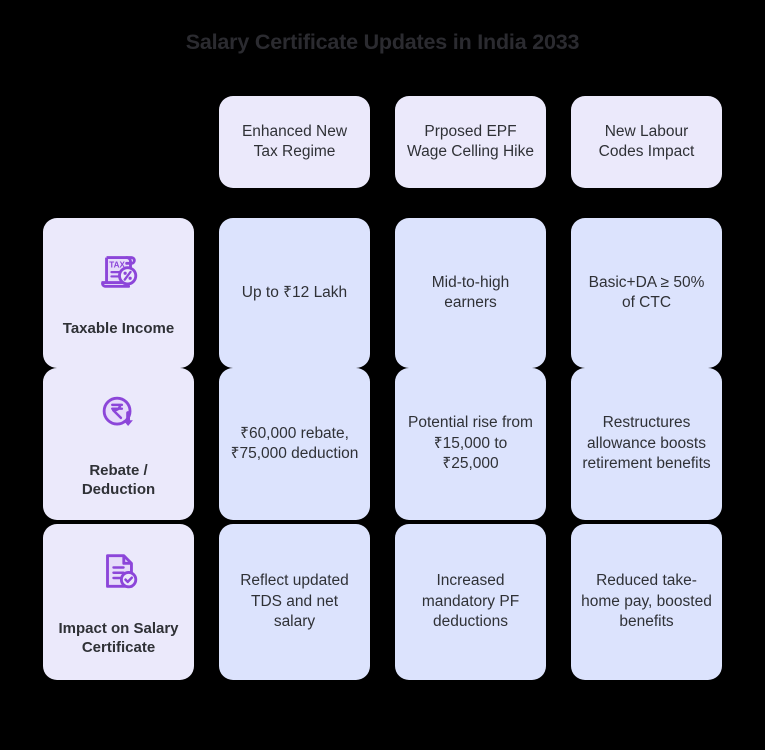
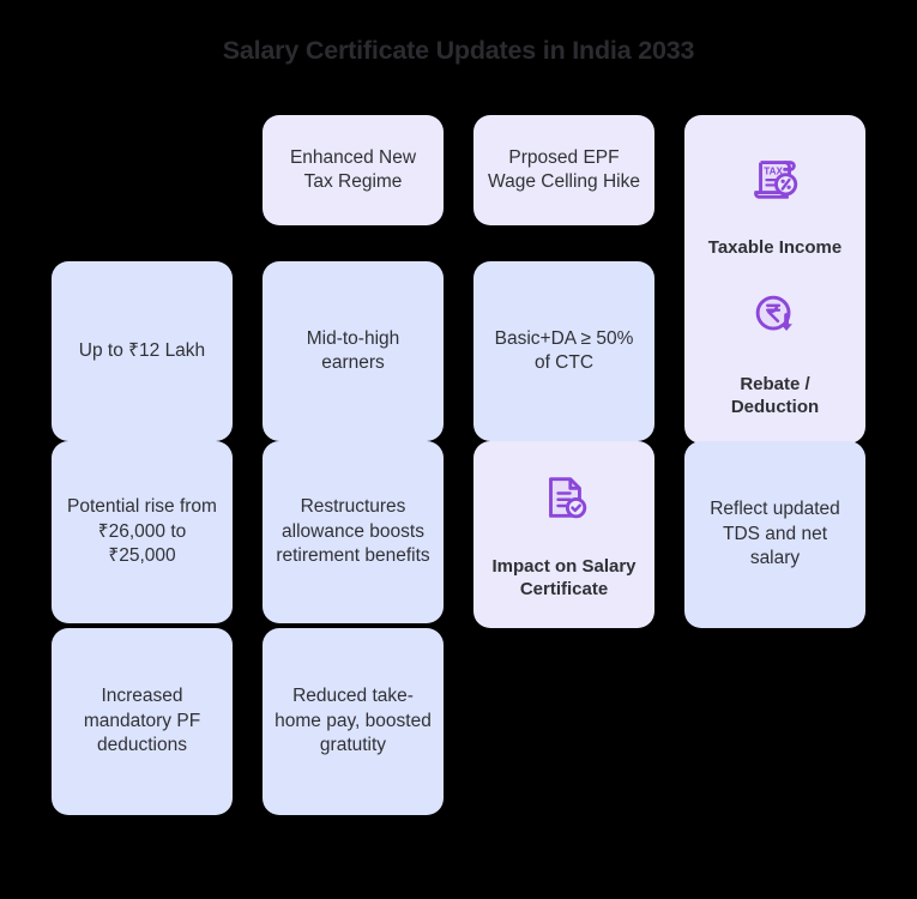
  Salary Certificate Updates in India 2033
  Enhanced New Tax Regime
  Prposed EPF Wage Celling Hike
- New Labour Codes Impact
  TAX
  Taxable Income
  Up to ₹12 Lakh
  Mid-to-high earners
  Basic+DA ≥ 50% of CTC
  Rebate / Deduction
- ₹60,000 rebate, ₹75,000 deduction
- Potential rise from ₹15,000 to ₹25,000
+ Potential rise from ₹26,000 to ₹25,000
  Restructures allowance boosts retirement benefits
  Impact on Salary Certificate
  Reflect updated TDS and net salary
  Increased mandatory PF deductions
- Reduced take-home pay, boosted benefits
+ Reduced take-home pay, boosted gratutity
